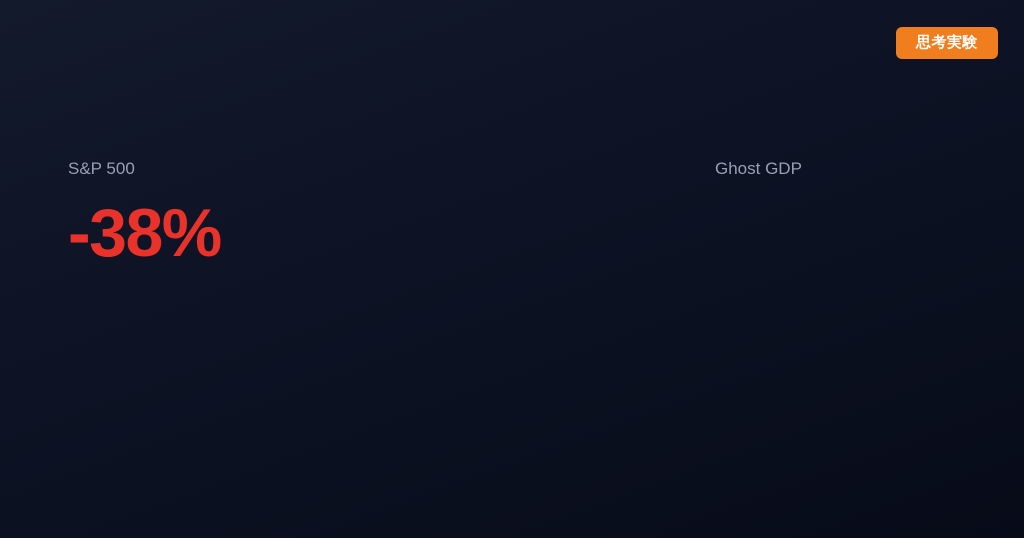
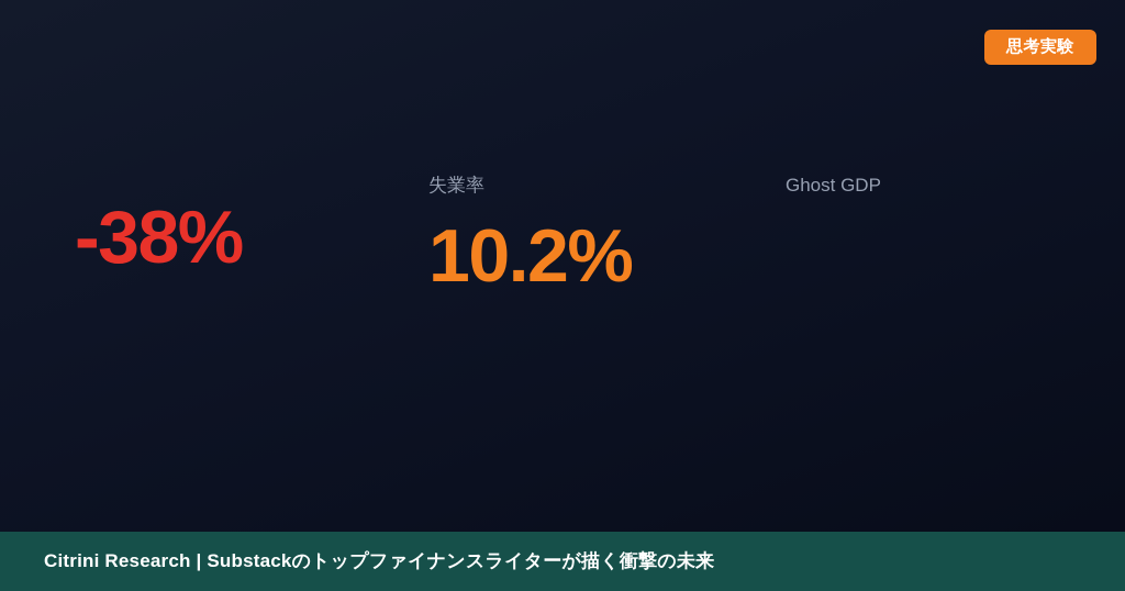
  思考実験
- S&P 500
  -38%
+ 失業率
+ 10.2%
  Ghost GDP
+ Citrini Research | Substackのトップファイナンスライターが描く衝撃の未来
